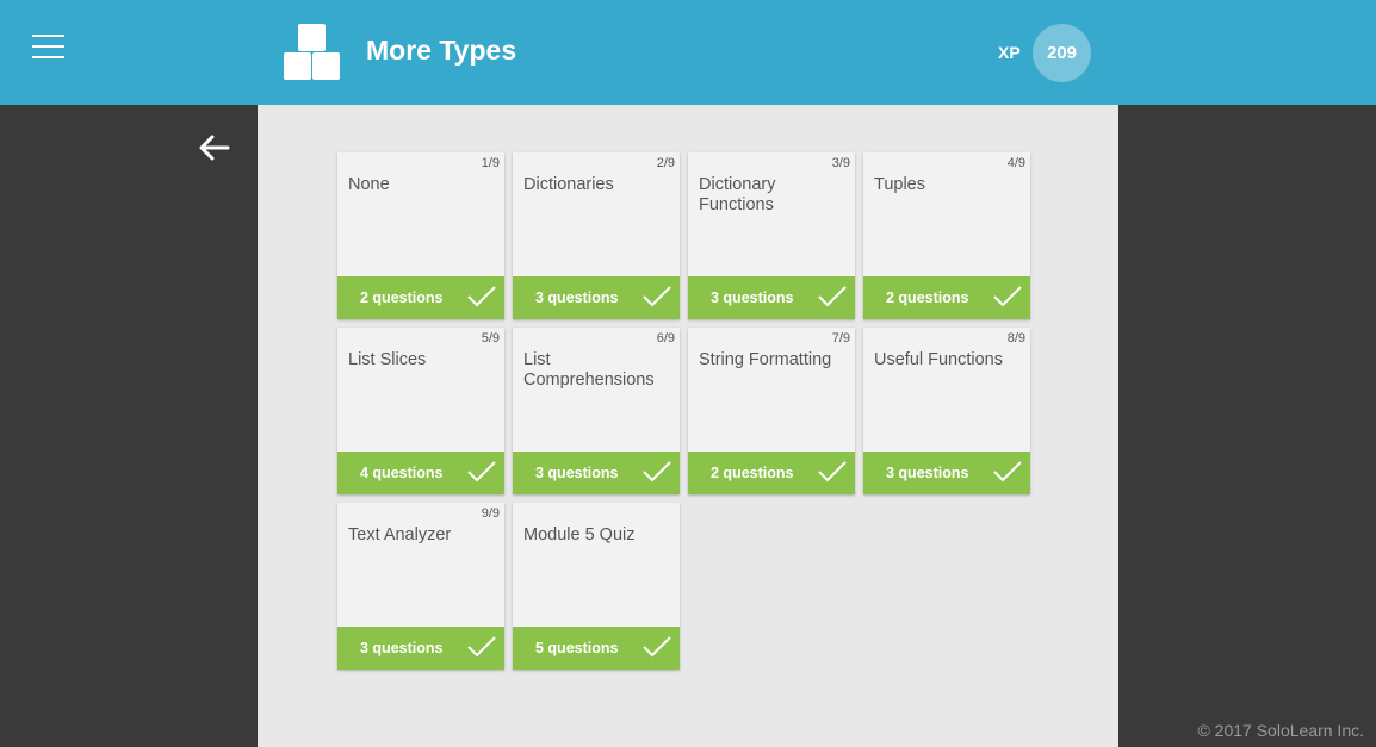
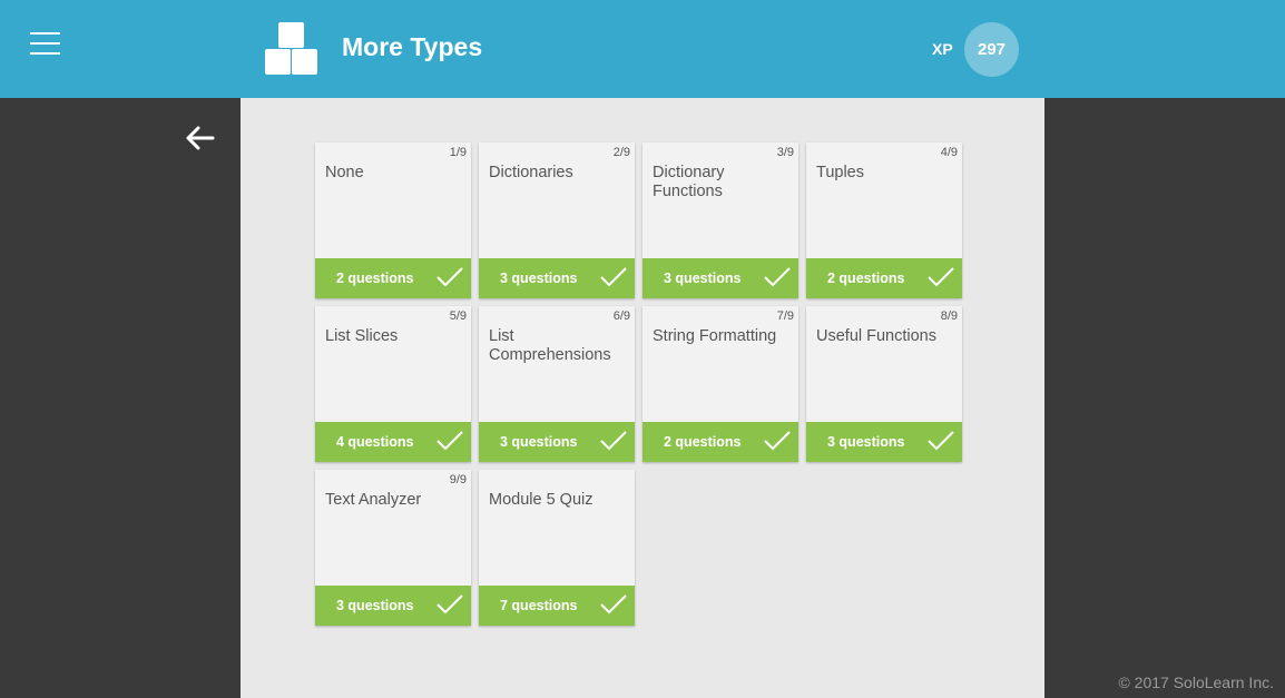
  More Types
  XP
- 209
+ 297
  1/9
  None
  2 questions
  2/9
  Dictionaries
  3 questions
  3/9
  Dictionary Functions
  3 questions
  4/9
  Tuples
  2 questions
  5/9
  List Slices
  4 questions
  6/9
  List Comprehensions
  3 questions
  7/9
  String Formatting
  2 questions
  8/9
  Useful Functions
  3 questions
  9/9
  Text Analyzer
  3 questions
  Module 5 Quiz
- 5 questions
+ 7 questions
  © 2017 SoloLearn Inc.
